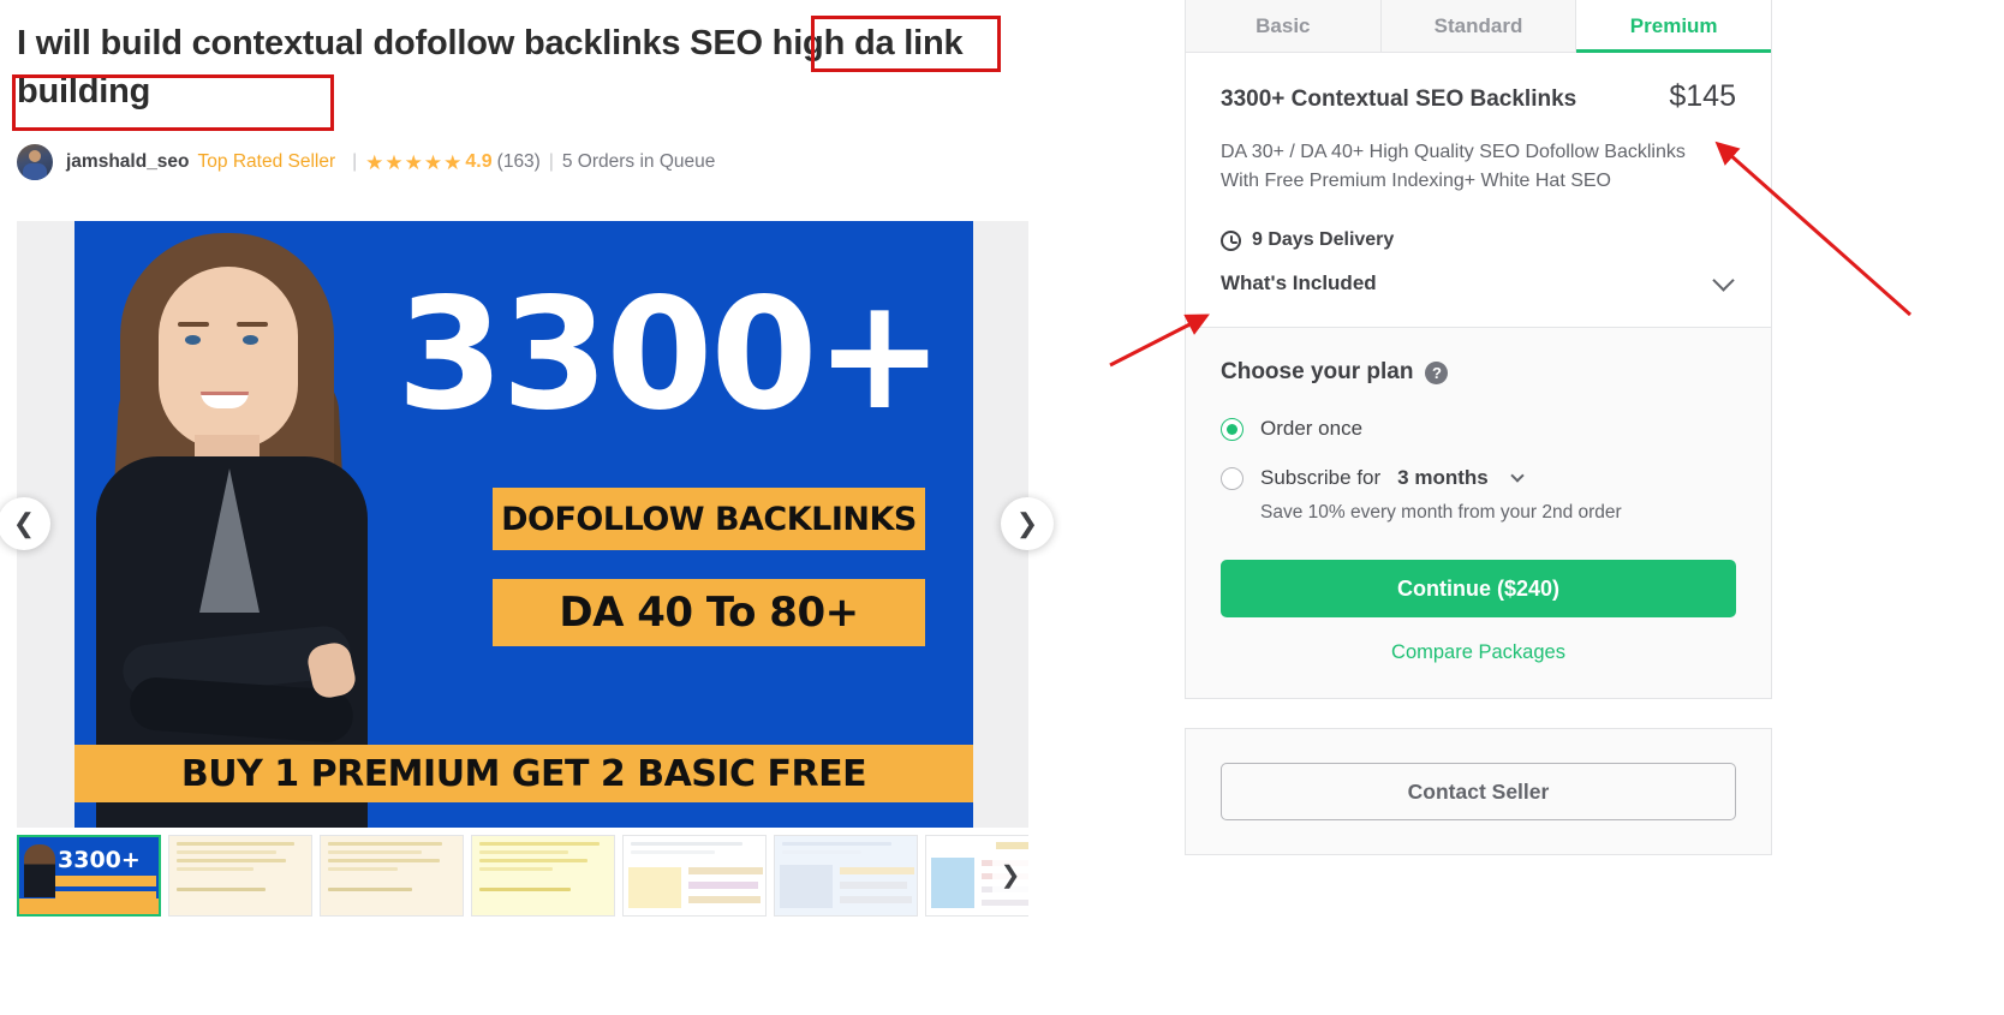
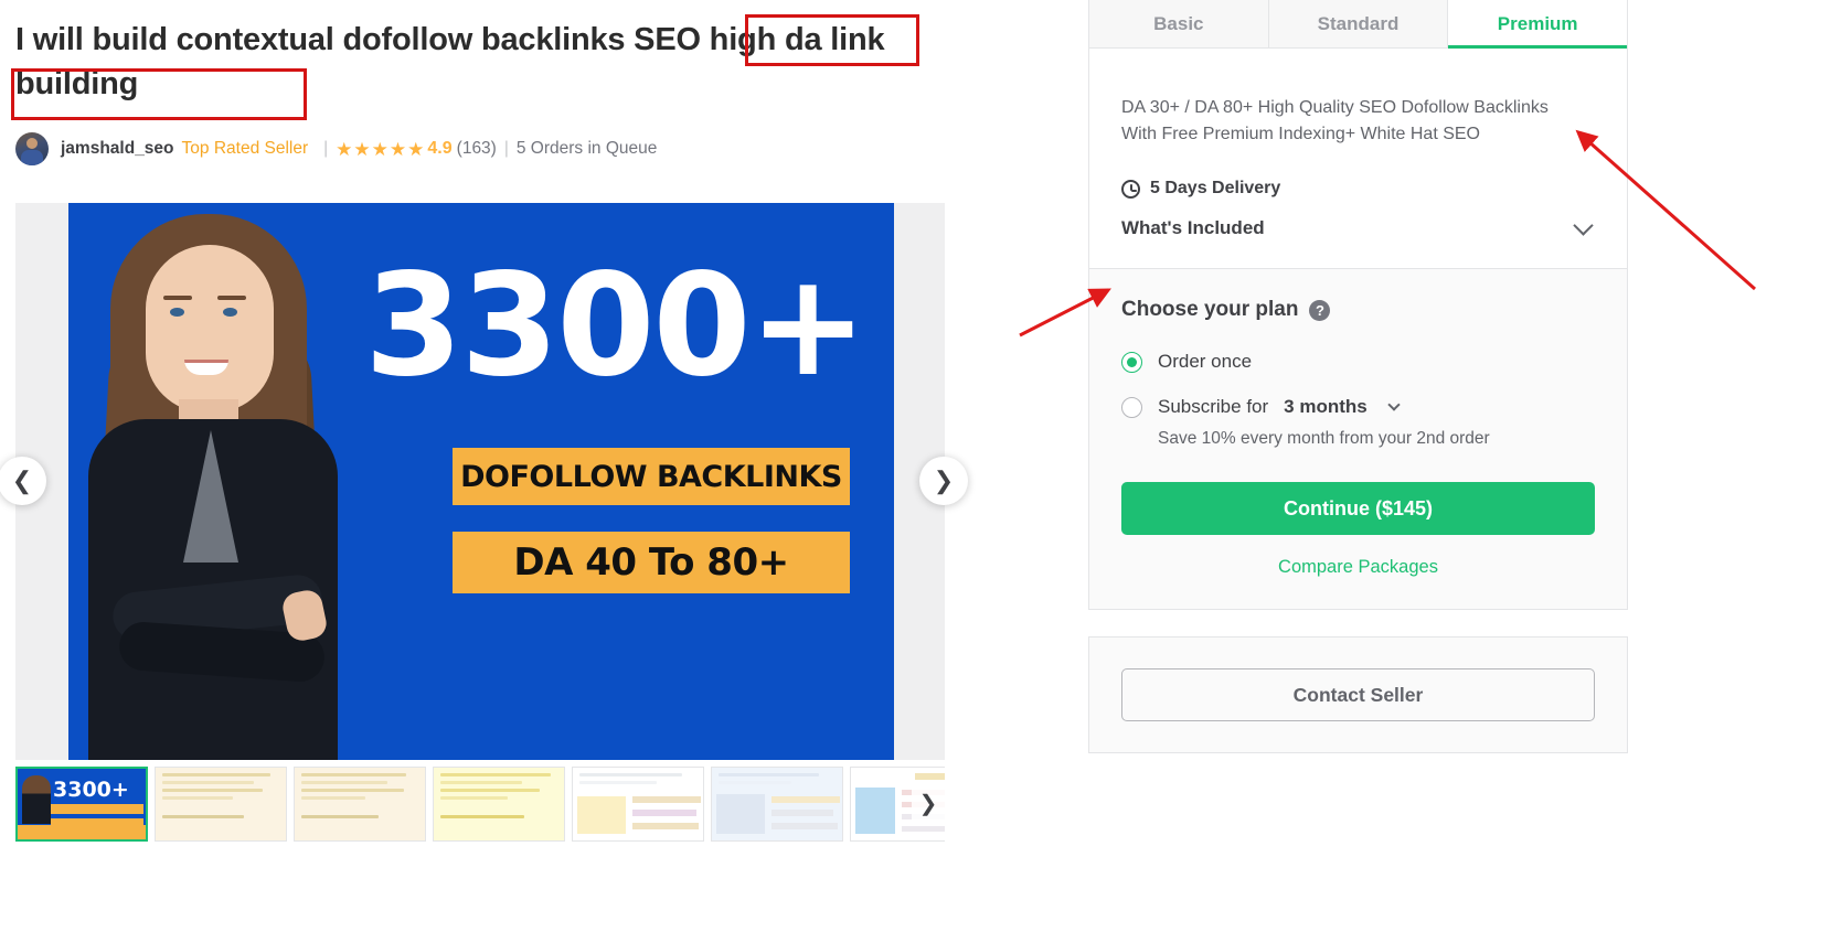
  I will build contextual dofollow backlinks SEO high da link building
  jamshald_seo
  Top Rated Seller
  |
  ★
  ★
  ★
  ★
  ★
  4.9
  (163)
  |
  5 Orders in Queue
  3300+
  DOFOLLOW BACKLINKS
  DA 40 To 80+
- BUY 1 PREMIUM GET 2 BASIC FREE
  ❮
  ❯
  3300+
  ❯
  Basic
  Standard
  Premium
- 3300+ Contextual SEO Backlinks
- $145
- DA 30+ / DA 40+ High Quality SEO Dofollow Backlinks With Free Premium Indexing+ White Hat SEO
+ DA 30+ / DA 80+ High Quality SEO Dofollow Backlinks With Free Premium Indexing+ White Hat SEO
- 9 Days Delivery
+ 5 Days Delivery
  What's Included
  Choose your plan
  ?
  Order once
  Subscribe for
  3 months
  Save 10% every month from your 2nd order
- Continue ($240)
+ Continue ($145)
  Compare Packages
  Contact Seller
